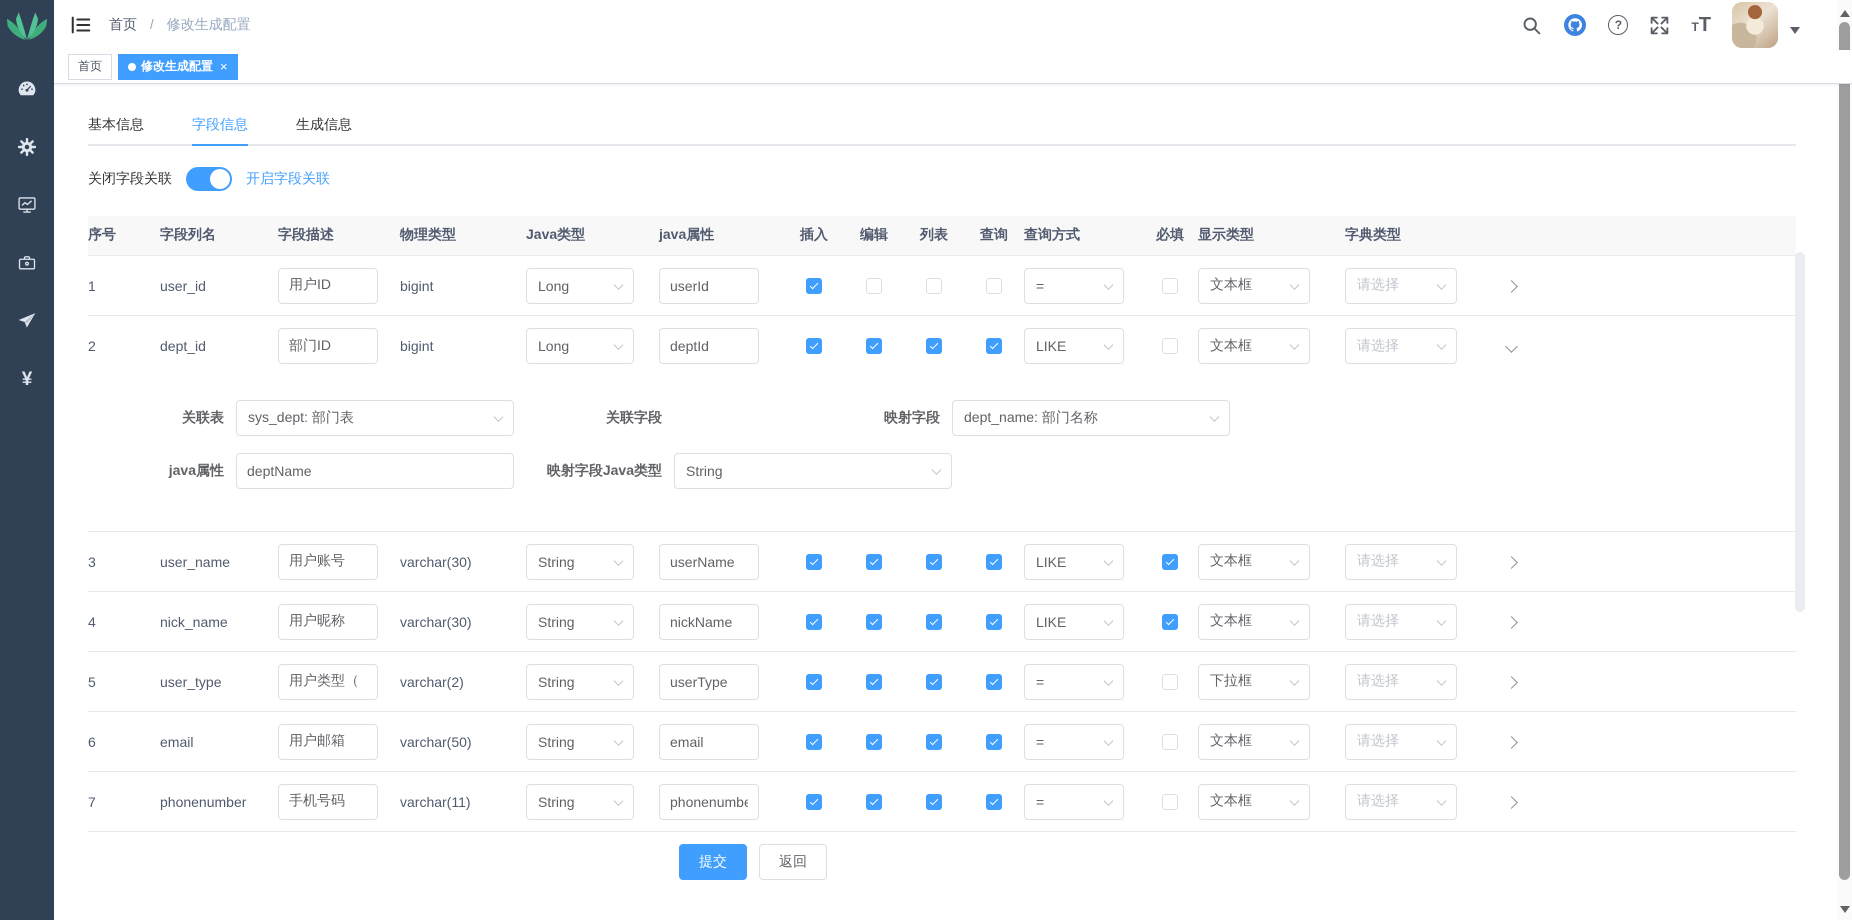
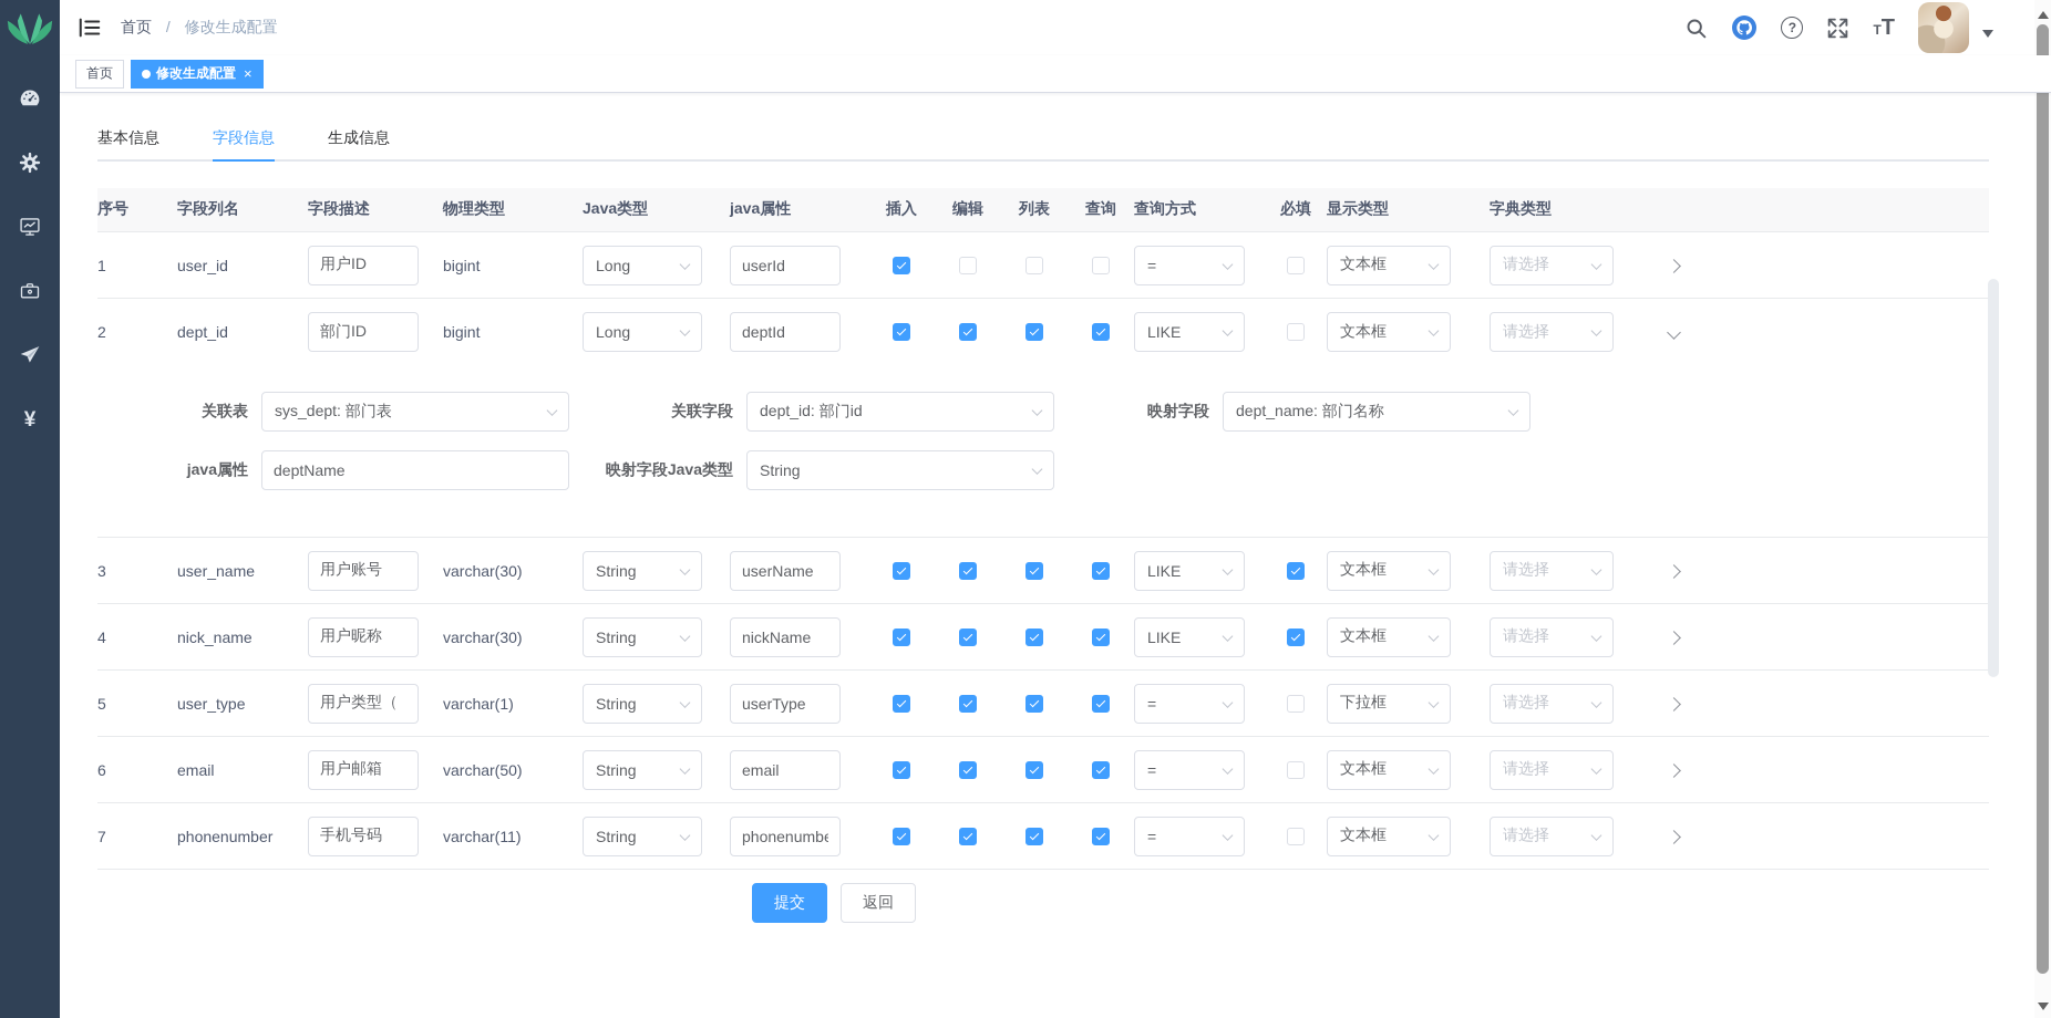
  ¥
  首页 / 修改生成配置
  ?
  T
  T
  首页
  修改生成配置
  ×
  基本信息
  字段信息
  生成信息
- 关闭字段关联
- 开启字段关联
  序号
  字段列名
  字段描述
  物理类型
  Java类型
  java属性
  插入
  编辑
  列表
  查询
  查询方式
  必填
  显示类型
  字典类型
  1
  user_id
  用户ID
  bigint
  Long
  userId
  =
  文本框
  请选择
  2
  dept_id
  部门ID
  bigint
  Long
  deptId
  LIKE
  文本框
  请选择
  关联表
  sys_dept: 部门表
  关联字段
+ dept_id: 部门id
  映射字段
  dept_name: 部门名称
  java属性
  deptName
  映射字段Java类型
  String
  3
  user_name
  用户账号
  varchar(30)
  String
  userName
  LIKE
  文本框
  请选择
  4
  nick_name
  用户昵称
  varchar(30)
  String
  nickName
  LIKE
  文本框
  请选择
  5
  user_type
  用户类型（
- varchar(2)
+ varchar(1)
  String
  userType
  =
  下拉框
  请选择
  6
  email
  用户邮箱
  varchar(50)
  String
  email
  =
  文本框
  请选择
  7
  phonenumber
  手机号码
  varchar(11)
  String
  phonenumbe
  =
  文本框
  请选择
  提交
  返回
